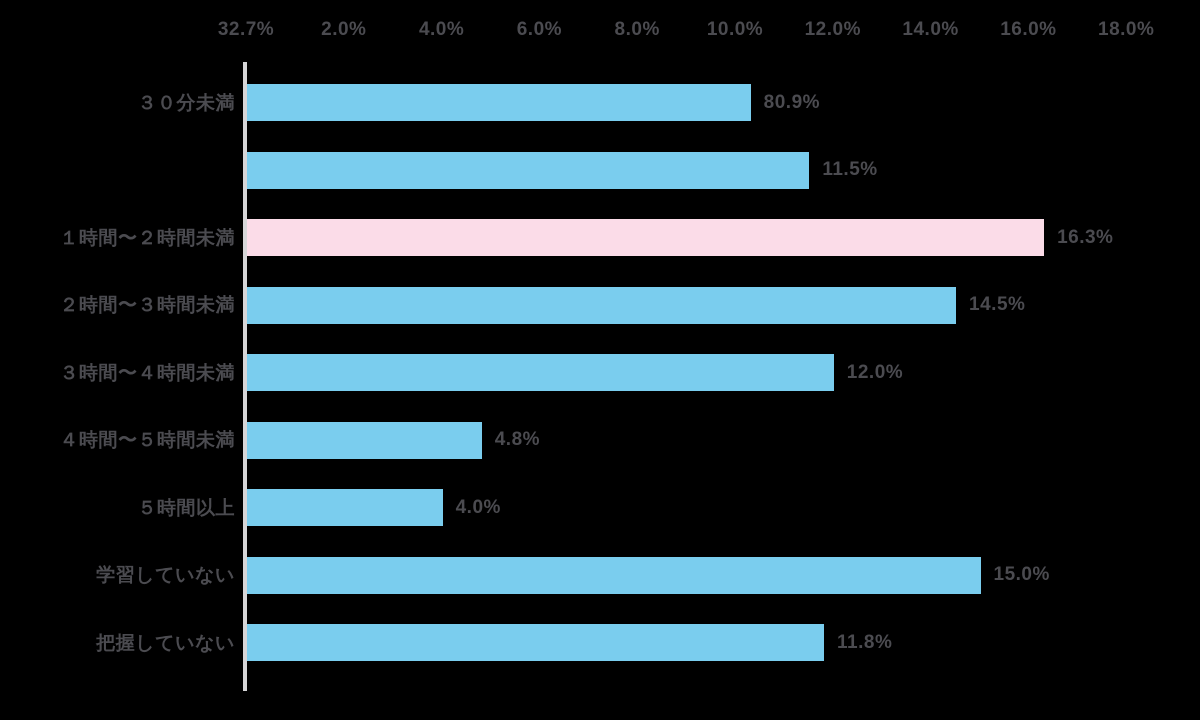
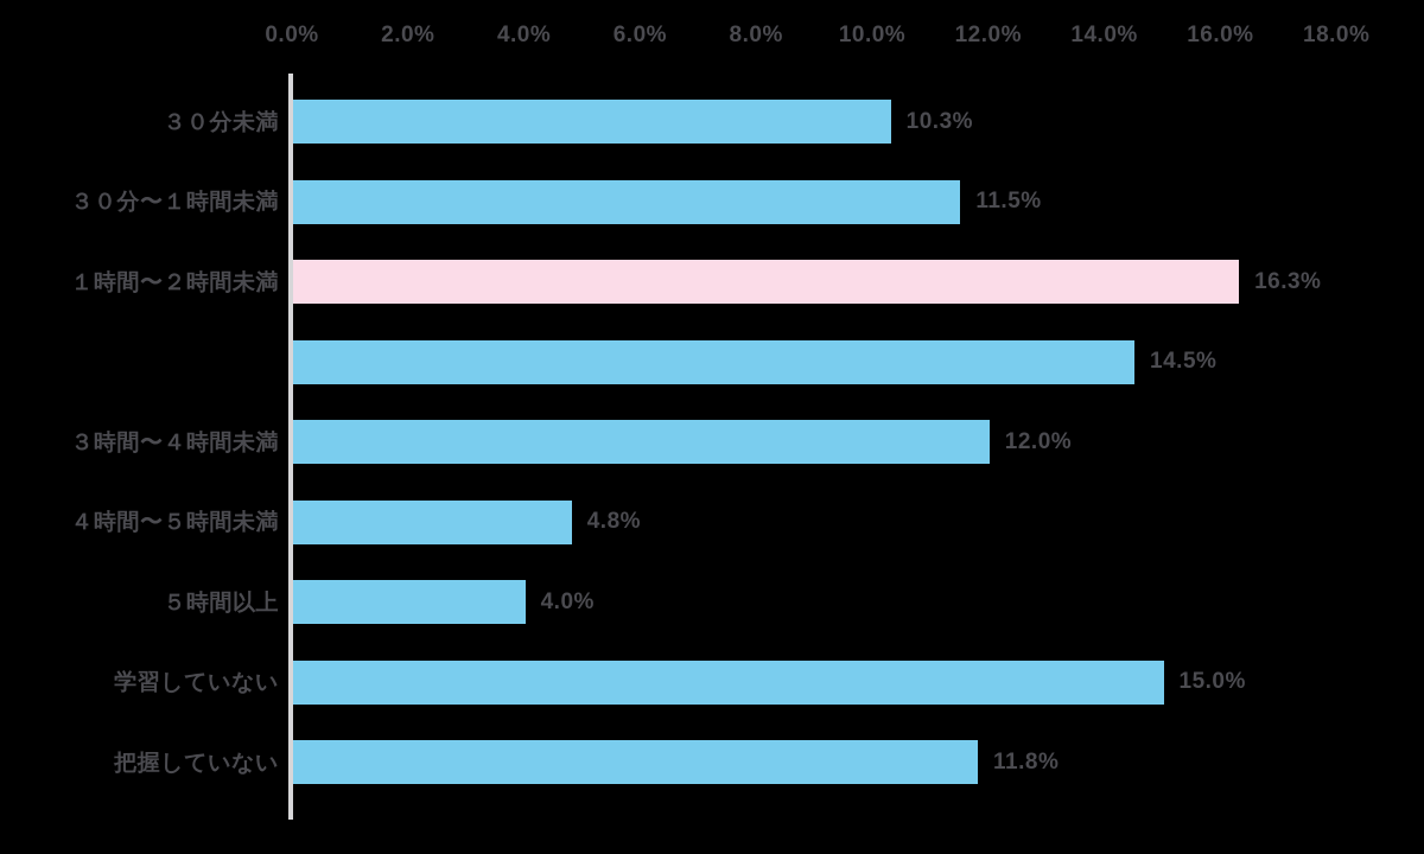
- 32.7%
+ 0.0%
  2.0%
  4.0%
  6.0%
  8.0%
  10.0%
  12.0%
  14.0%
  16.0%
  18.0%
  ３０分未満
- 80.9%
+ 10.3%
+ ３０分〜１時間未満
  11.5%
  １時間〜２時間未満
  16.3%
- ２時間〜３時間未満
  14.5%
  ３時間〜４時間未満
  12.0%
  ４時間〜５時間未満
  4.8%
  ５時間以上
  4.0%
  学習していない
  15.0%
  把握していない
  11.8%
